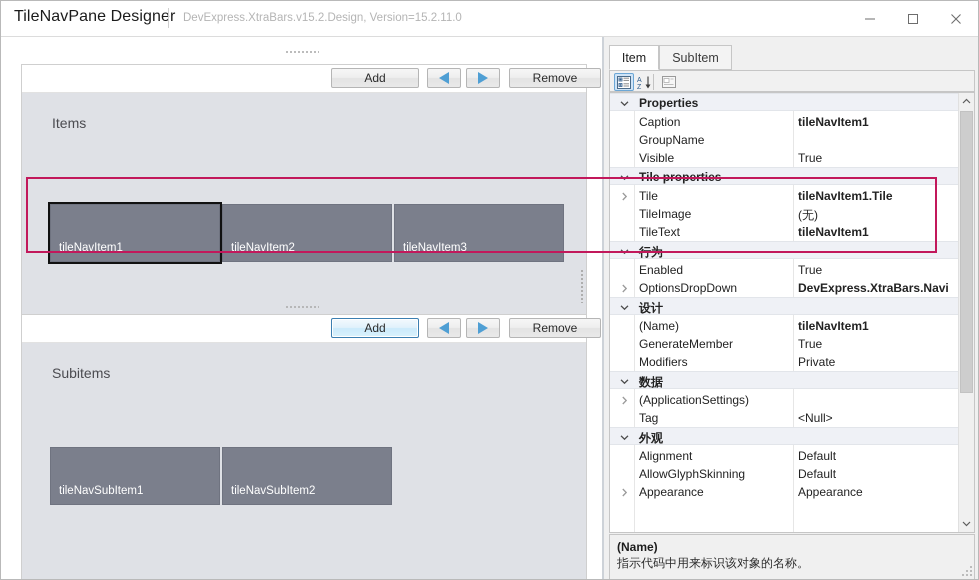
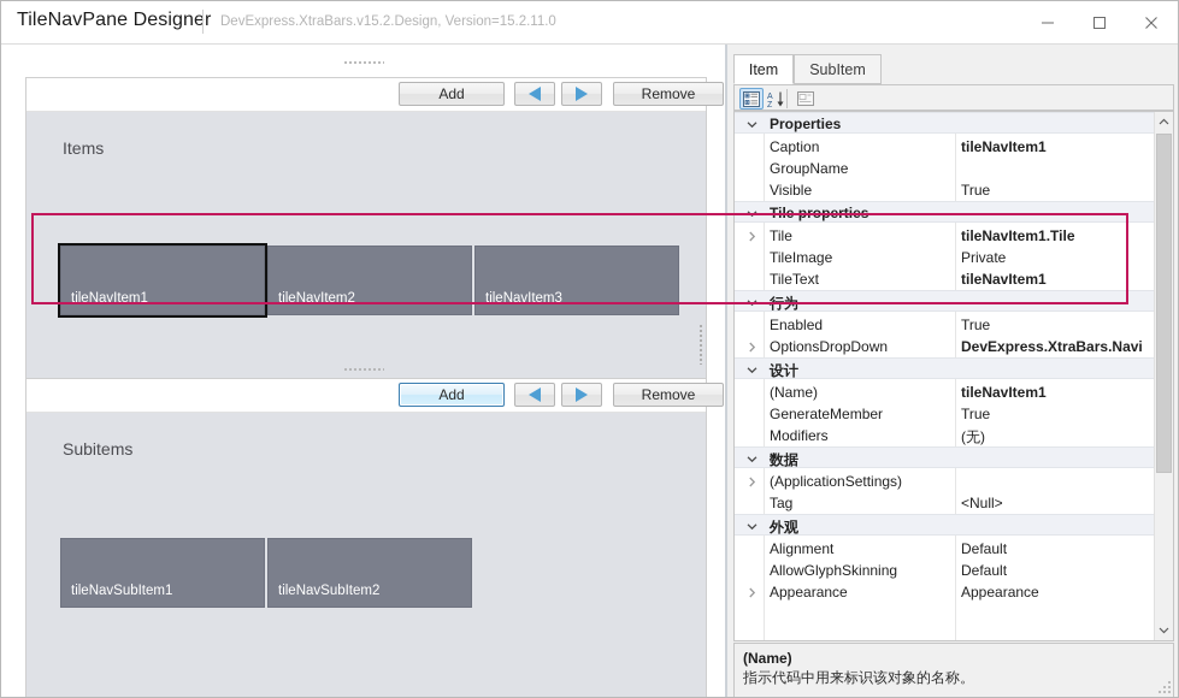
  TileNavPane Designer
  DevExpress.XtraBars.v15.2.Design, Version=15.2.11.0
  Add
  Remove
  Items
  tileNavItem1
  tileNavItem2
  tileNavItem3
  Add
  Remove
  Subitems
  tileNavSubItem1
  tileNavSubItem2
  Item
  SubItem
  Properties
  Caption
  tileNavItem1
  GroupName
  Visible
  True
  Tile properties
  Tile
  tileNavItem1.Tile
  TileImage
- (无)
+ Private
  TileText
  tileNavItem1
  行为
  Enabled
  True
  OptionsDropDown
  DevExpress.XtraBars.Navi
  设计
  (Name)
  tileNavItem1
  GenerateMember
  True
  Modifiers
- Private
+ (无)
  数据
  (ApplicationSettings)
  Tag
  <Null>
  外观
  Alignment
  Default
  AllowGlyphSkinning
  Default
  Appearance
  Appearance
  (Name)
  指示代码中用来标识该对象的名称。
